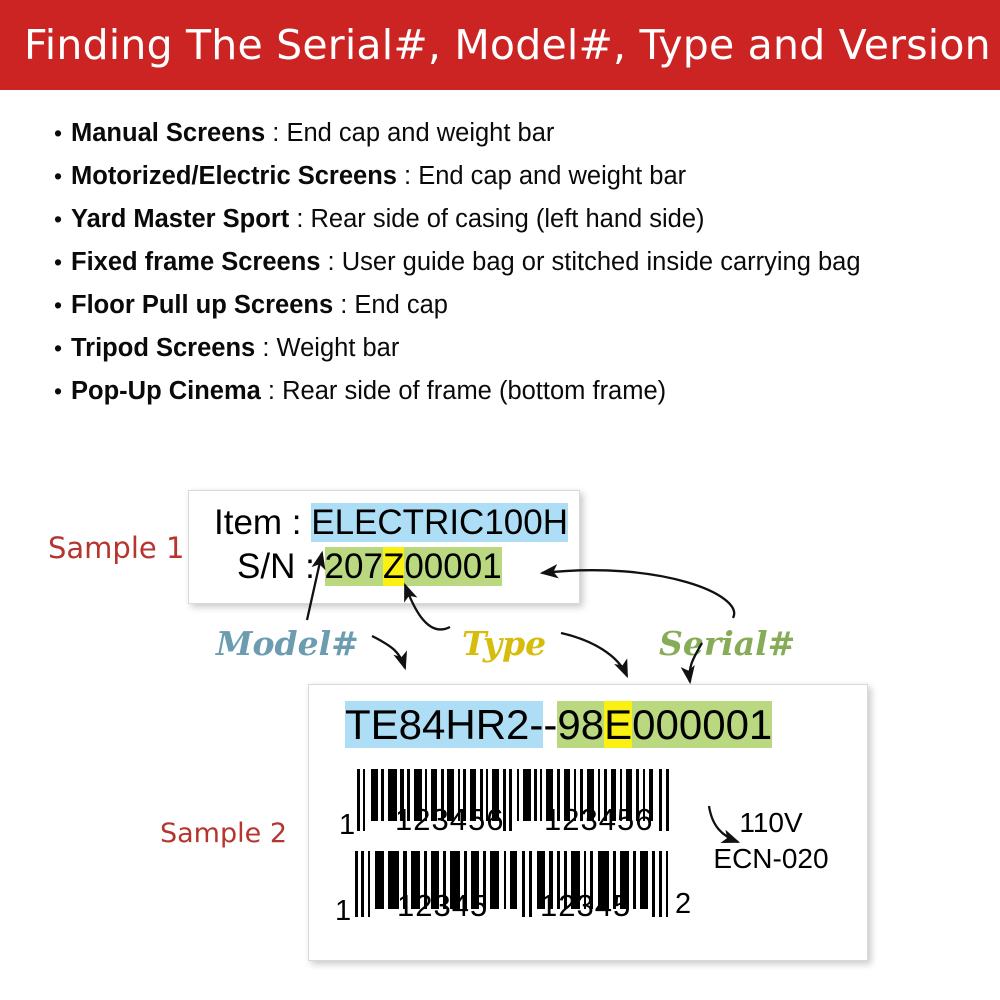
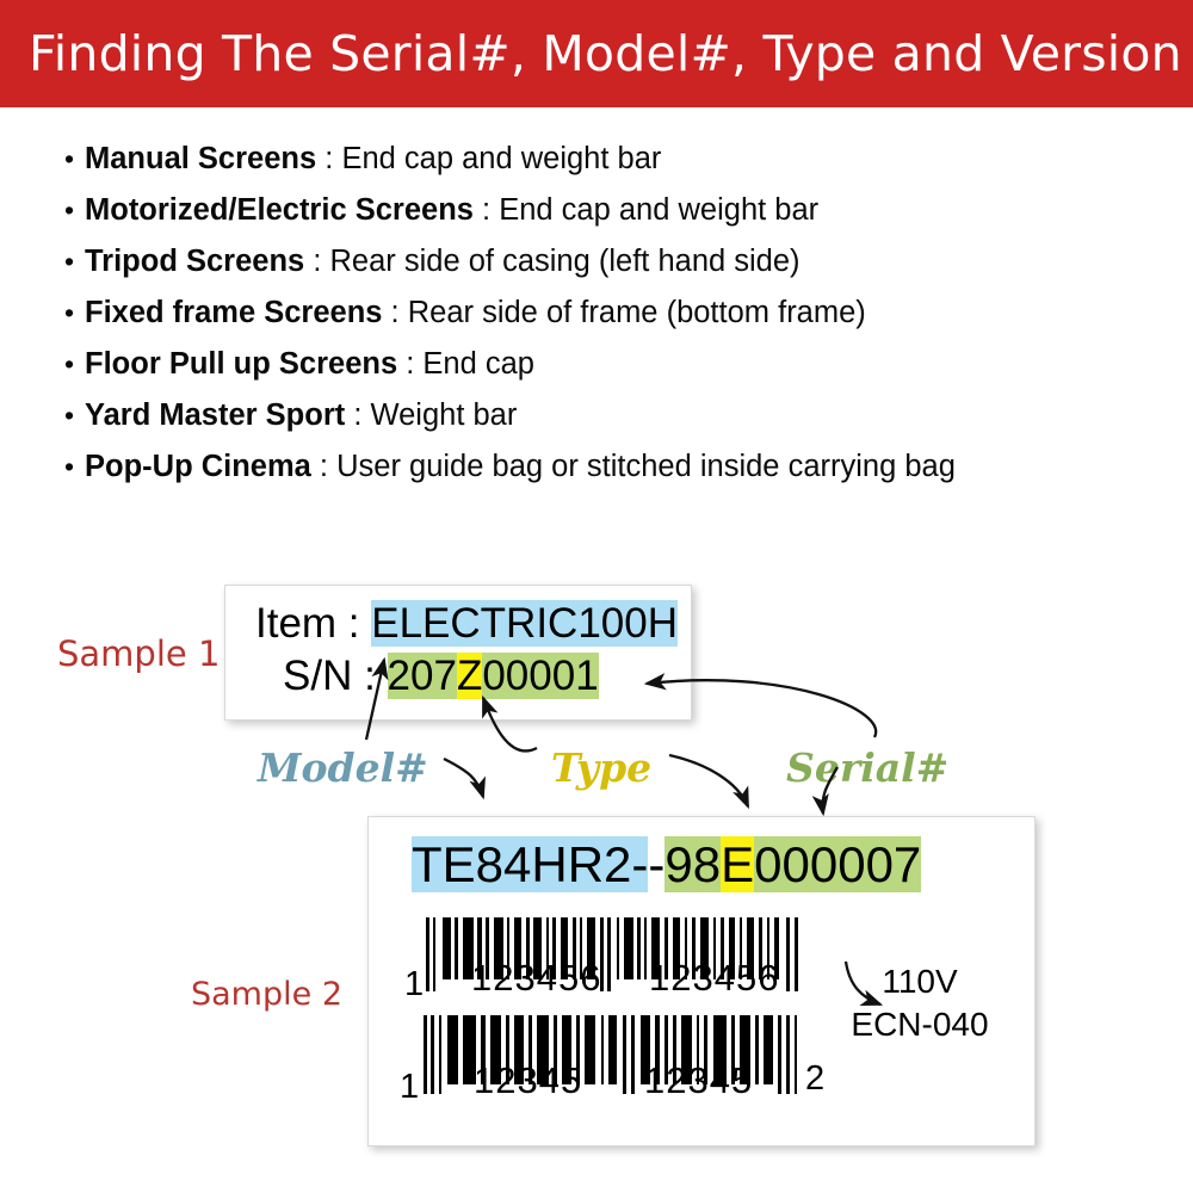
  Finding The Serial#, Model#, Type and Version
  • Manual Screens : End cap and weight bar
  • Motorized/Electric Screens : End cap and weight bar
- • Yard Master Sport : Rear side of casing (left hand side)
+ • Tripod Screens : Rear side of casing (left hand side)
- • Fixed frame Screens : User guide bag or stitched inside carrying bag
+ • Fixed frame Screens : Rear side of frame (bottom frame)
  • Floor Pull up Screens : End cap
- • Tripod Screens : Weight bar
+ • Yard Master Sport : Weight bar
- • Pop-Up Cinema : Rear side of frame (bottom frame)
+ • Pop-Up Cinema : User guide bag or stitched inside carrying bag
  Sample 1
  Item : ELECTRIC100H
  S/N : 207Z00001
  Model#
  Type
  Serial#
  Sample 2
- TE84HR2--98E000001
+ TE84HR2--98E000007
  1
  123456
  123456
  1
  12345
  12345
  2
  110V
- ECN-020
+ ECN-040
